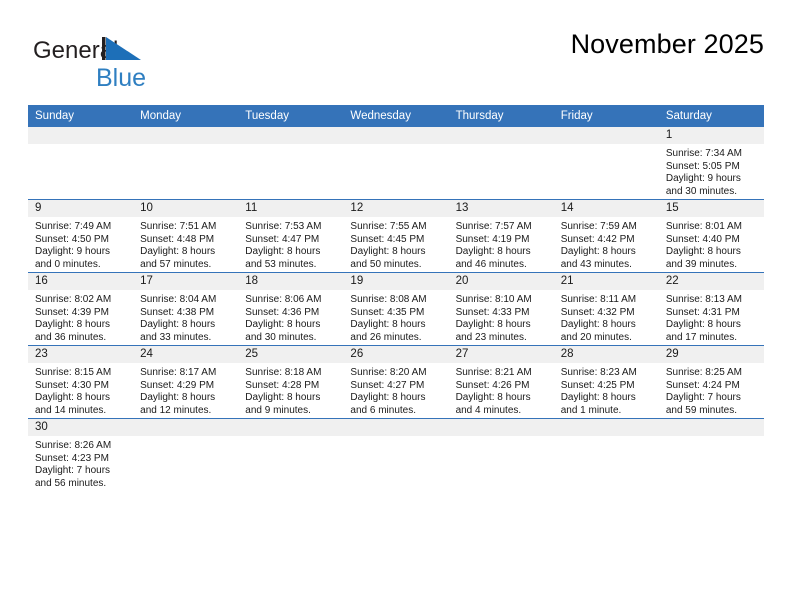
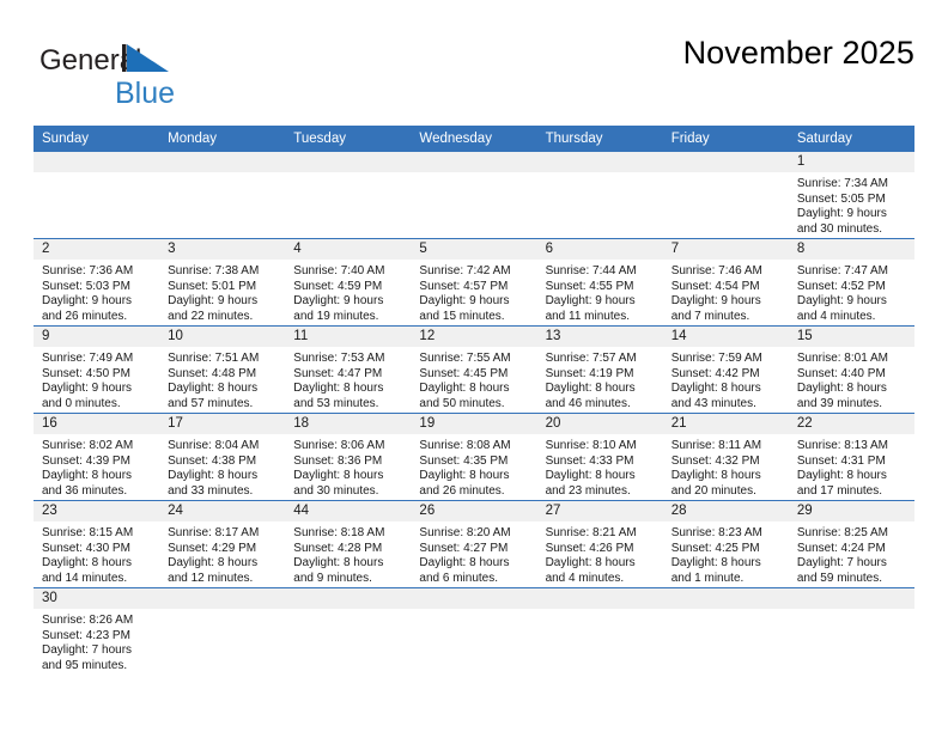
  Gener
  Blue
  November 2025
  Sunday	Monday	Tuesday	Wednesday	Thursday	Friday	Saturday
  						1Sunrise: 7:34 AMSunset: 5:05 PMDaylight: 9 hoursand 30 minutes.
+ 2Sunrise: 7:36 AMSunset: 5:03 PMDaylight: 9 hoursand 26 minutes.	3Sunrise: 7:38 AMSunset: 5:01 PMDaylight: 9 hoursand 22 minutes.	4Sunrise: 7:40 AMSunset: 4:59 PMDaylight: 9 hoursand 19 minutes.	5Sunrise: 7:42 AMSunset: 4:57 PMDaylight: 9 hoursand 15 minutes.	6Sunrise: 7:44 AMSunset: 4:55 PMDaylight: 9 hoursand 11 minutes.	7Sunrise: 7:46 AMSunset: 4:54 PMDaylight: 9 hoursand 7 minutes.	8Sunrise: 7:47 AMSunset: 4:52 PMDaylight: 9 hoursand 4 minutes.
  9Sunrise: 7:49 AMSunset: 4:50 PMDaylight: 9 hoursand 0 minutes.	10Sunrise: 7:51 AMSunset: 4:48 PMDaylight: 8 hoursand 57 minutes.	11Sunrise: 7:53 AMSunset: 4:47 PMDaylight: 8 hoursand 53 minutes.	12Sunrise: 7:55 AMSunset: 4:45 PMDaylight: 8 hoursand 50 minutes.	13Sunrise: 7:57 AMSunset: 4:19 PMDaylight: 8 hoursand 46 minutes.	14Sunrise: 7:59 AMSunset: 4:42 PMDaylight: 8 hoursand 43 minutes.	15Sunrise: 8:01 AMSunset: 4:40 PMDaylight: 8 hoursand 39 minutes.
- 16Sunrise: 8:02 AMSunset: 4:39 PMDaylight: 8 hoursand 36 minutes.	17Sunrise: 8:04 AMSunset: 4:38 PMDaylight: 8 hoursand 33 minutes.	18Sunrise: 8:06 AMSunset: 4:36 PMDaylight: 8 hoursand 30 minutes.	19Sunrise: 8:08 AMSunset: 4:35 PMDaylight: 8 hoursand 26 minutes.	20Sunrise: 8:10 AMSunset: 4:33 PMDaylight: 8 hoursand 23 minutes.	21Sunrise: 8:11 AMSunset: 4:32 PMDaylight: 8 hoursand 20 minutes.	22Sunrise: 8:13 AMSunset: 4:31 PMDaylight: 8 hoursand 17 minutes.
+ 16Sunrise: 8:02 AMSunset: 4:39 PMDaylight: 8 hoursand 36 minutes.	17Sunrise: 8:04 AMSunset: 4:38 PMDaylight: 8 hoursand 33 minutes.	18Sunrise: 8:06 AMSunset: 8:36 PMDaylight: 8 hoursand 30 minutes.	19Sunrise: 8:08 AMSunset: 4:35 PMDaylight: 8 hoursand 26 minutes.	20Sunrise: 8:10 AMSunset: 4:33 PMDaylight: 8 hoursand 23 minutes.	21Sunrise: 8:11 AMSunset: 4:32 PMDaylight: 8 hoursand 20 minutes.	22Sunrise: 8:13 AMSunset: 4:31 PMDaylight: 8 hoursand 17 minutes.
- 23Sunrise: 8:15 AMSunset: 4:30 PMDaylight: 8 hoursand 14 minutes.	24Sunrise: 8:17 AMSunset: 4:29 PMDaylight: 8 hoursand 12 minutes.	25Sunrise: 8:18 AMSunset: 4:28 PMDaylight: 8 hoursand 9 minutes.	26Sunrise: 8:20 AMSunset: 4:27 PMDaylight: 8 hoursand 6 minutes.	27Sunrise: 8:21 AMSunset: 4:26 PMDaylight: 8 hoursand 4 minutes.	28Sunrise: 8:23 AMSunset: 4:25 PMDaylight: 8 hoursand 1 minute.	29Sunrise: 8:25 AMSunset: 4:24 PMDaylight: 7 hoursand 59 minutes.
+ 23Sunrise: 8:15 AMSunset: 4:30 PMDaylight: 8 hoursand 14 minutes.	24Sunrise: 8:17 AMSunset: 4:29 PMDaylight: 8 hoursand 12 minutes.	44Sunrise: 8:18 AMSunset: 4:28 PMDaylight: 8 hoursand 9 minutes.	26Sunrise: 8:20 AMSunset: 4:27 PMDaylight: 8 hoursand 6 minutes.	27Sunrise: 8:21 AMSunset: 4:26 PMDaylight: 8 hoursand 4 minutes.	28Sunrise: 8:23 AMSunset: 4:25 PMDaylight: 8 hoursand 1 minute.	29Sunrise: 8:25 AMSunset: 4:24 PMDaylight: 7 hoursand 59 minutes.
- 30Sunrise: 8:26 AMSunset: 4:23 PMDaylight: 7 hoursand 56 minutes.
+ 30Sunrise: 8:26 AMSunset: 4:23 PMDaylight: 7 hoursand 95 minutes.
